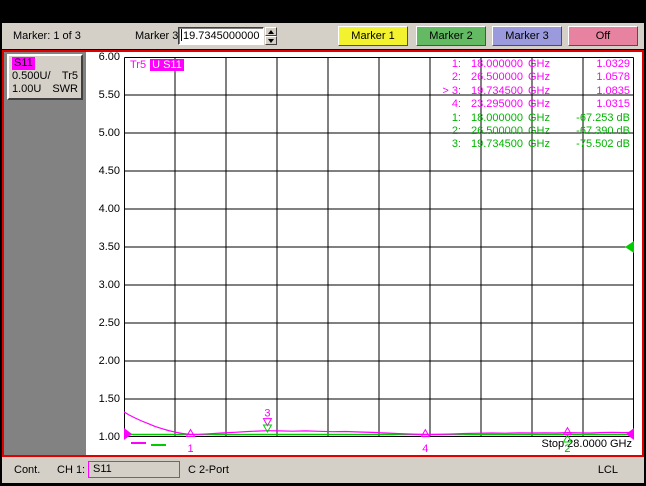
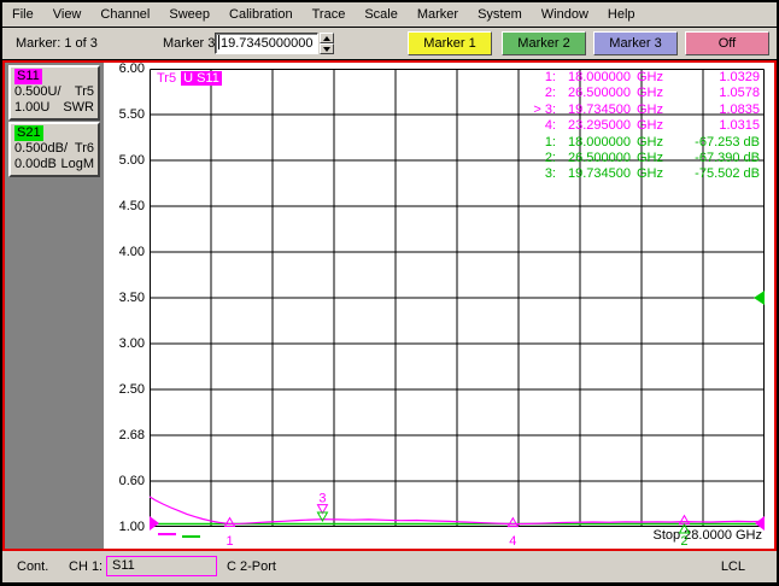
+ File
+ View
+ Channel
+ Sweep
+ Calibration
+ Trace
+ Scale
+ Marker
+ System
+ Window
+ Help
  Marker: 1 of 3
  Marker 3
  19.7345000000
  Marker 1
  Marker 2
  Marker 3
  Off
  S11
  0.500U/
  Tr5
  1.00U
  SWR
+ S21
+ 0.500dB/
+ Tr6
+ 0.00dB
+ LogM
  6.00
  5.50
  5.00
  4.50
  4.00
  3.50
  3.00
  2.50
- 2.00
+ 2.68
- 1.50
+ 0.60
  1.00
  Stop 28.0000 GHz
  1
  2
  3
  4
  Tr5 U S11
  1:
  18.000000
  GHz
  1.0329
  2:
  26.500000
  GHz
  1.0578
  > 3:
  19.734500
  GHz
  1.0835
  4:
  23.295000
  GHz
  1.0315
  1:
  18.000000
  GHz
  -67.253 dB
  2:
  26.500000
  GHz
  -67.390 dB
  3:
  19.734500
  GHz
  -75.502 dB
  Cont.
  CH 1:
  S11
  C 2-Port
  LCL
